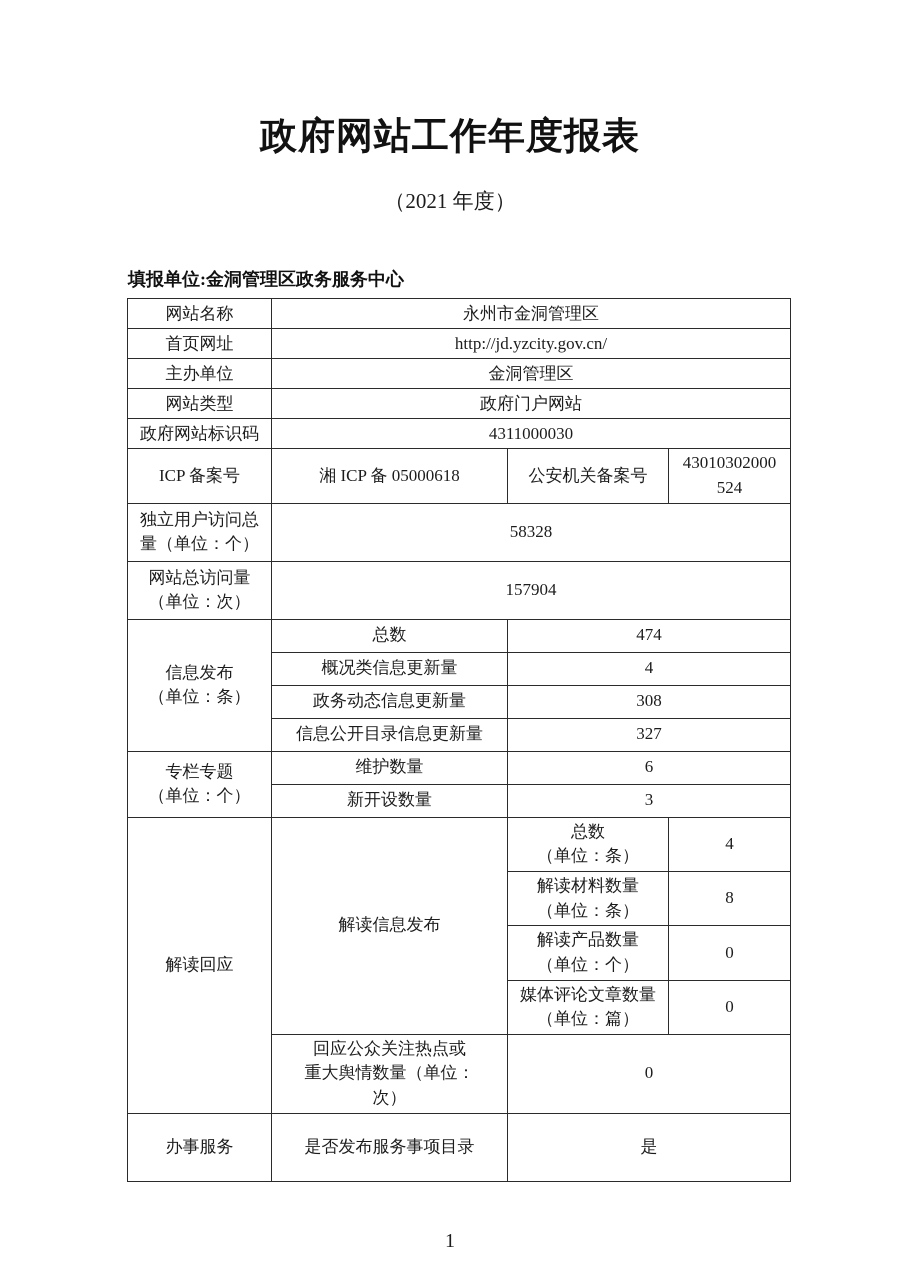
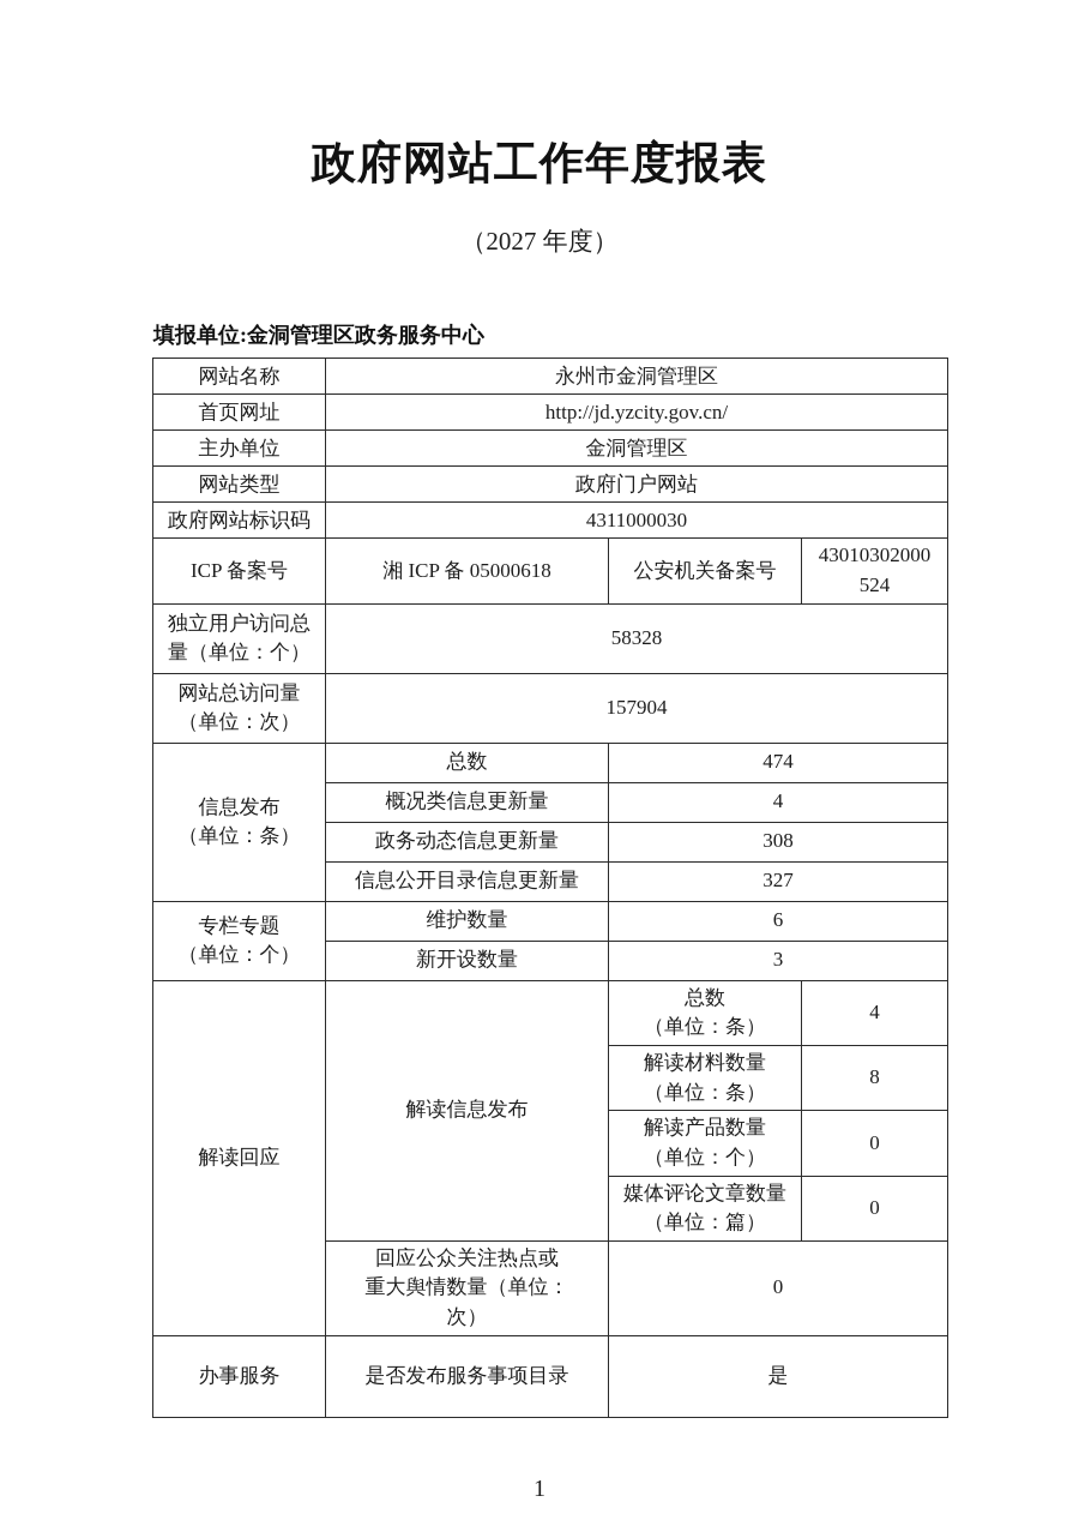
  政府网站工作年度报表
- （2021 年度）
+ （2027 年度）
  填报单位:金洞管理区政务服务中心
  网站名称	永州市金洞管理区
  首页网址	http://jd.yzcity.gov.cn/
  主办单位	金洞管理区
  网站类型	政府门户网站
  政府网站标识码	4311000030
  ICP 备案号	湘 ICP 备 05000618	公安机关备案号	43010302000 524
  独立用户访问总 量（单位：个）	58328
  网站总访问量 （单位：次）	157904
  信息发布 （单位：条）	总数	474
  概况类信息更新量	4
  政务动态信息更新量	308
  信息公开目录信息更新量	327
  专栏专题 （单位：个）	维护数量	6
  新开设数量	3
  解读回应	解读信息发布	总数 （单位：条）	4
  解读材料数量 （单位：条）	8
  解读产品数量 （单位：个）	0
  媒体评论文章数量 （单位：篇）	0
  回应公众关注热点或 重大舆情数量（单位： 次）	0
  办事服务	是否发布服务事项目录	是
  1
